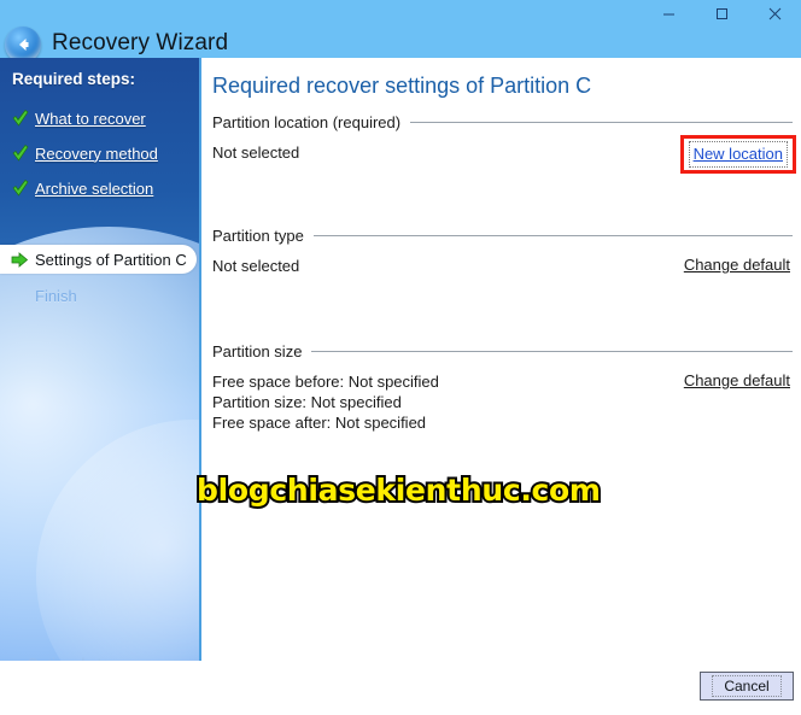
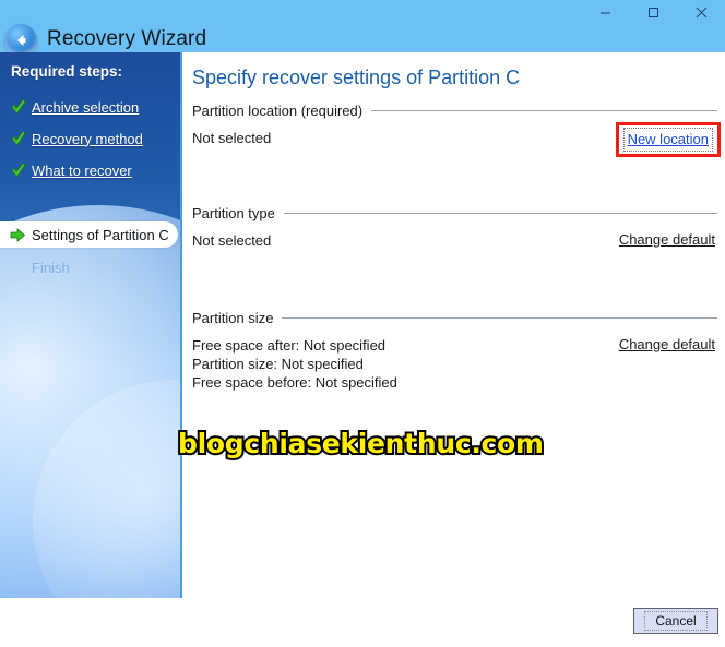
  Recovery Wizard
  Required steps:
- What to recover
+ Archive selection
  Recovery method
- Archive selection
+ What to recover
  Settings of Partition C
  Finish
- Required recover settings of Partition C
+ Specify recover settings of Partition C
  Partition location (required)
  Not selected
  New location
  Partition type
  Not selected
  Change default
  Partition size
- Free space before: Not specified
+ Free space after: Not specified
  Partition size: Not specified
- Free space after: Not specified
+ Free space before: Not specified
  Change default
  blogchiasekienthuc.com
  Cancel
